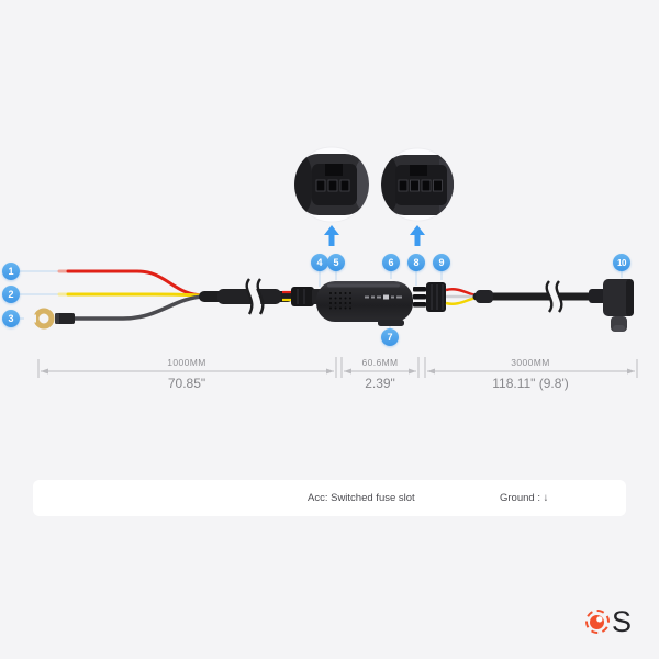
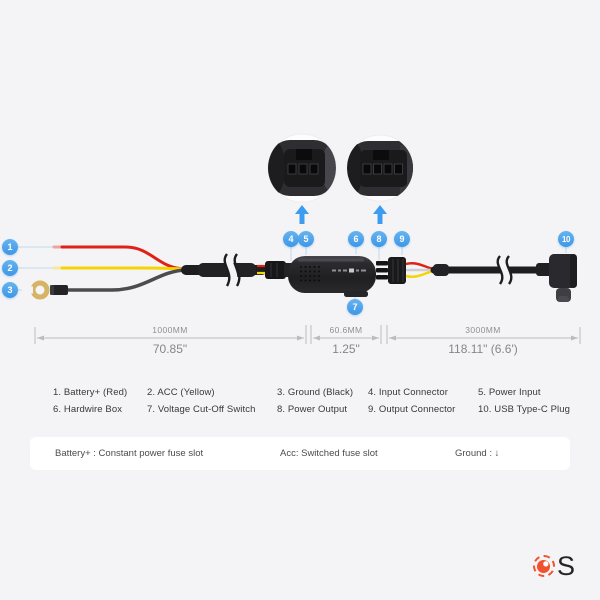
  1000MM
  60.6MM
  3000MM
  70.85"
- 2.39"
+ 1.25"
- 118.11" (9.8')
+ 118.11" (6.6')
  1
  2
  3
  4
  5
  6
  7
  8
  9
  10
+ 1. Battery+ (Red)
+ 2. ACC (Yellow)
+ 3. Ground (Black)
+ 4. Input Connector
+ 5. Power Input
+ 6. Hardwire Box
+ 7. Voltage Cut-Off Switch
+ 8. Power Output
+ 9. Output Connector
+ 10. USB Type-C Plug
+ Battery+ : Constant power fuse slot
  Acc: Switched fuse slot
  Ground : ↓
  S
